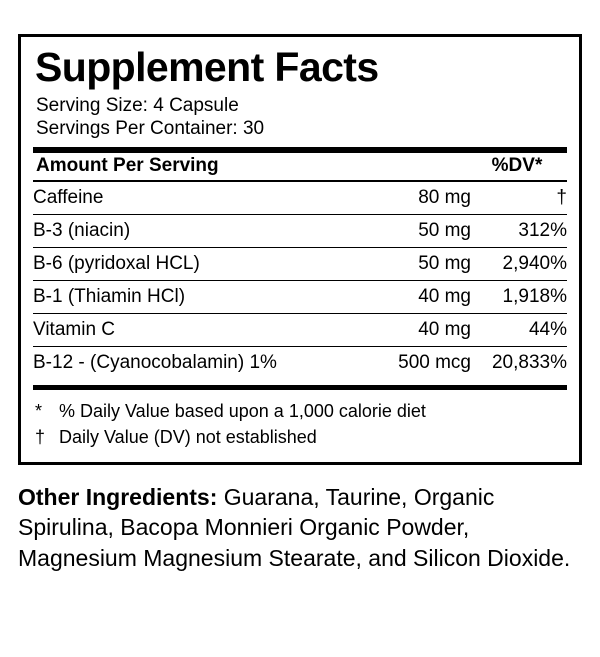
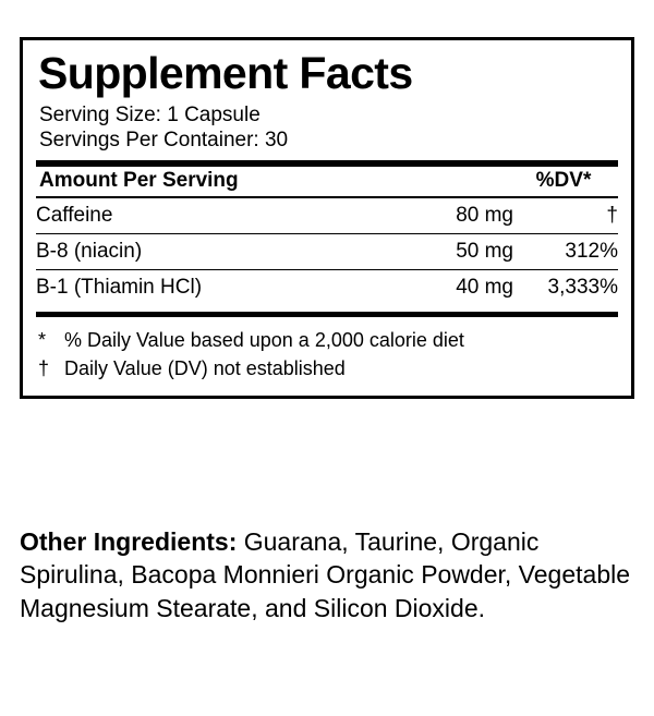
  Supplement Facts
- Serving Size: 4 Capsule
+ Serving Size: 1 Capsule
  Servings Per Container: 30
  Amount Per Serving
  %DV*
  Caffeine	80 mg	†
- B-3 (niacin)	50 mg	312%
+ B-8 (niacin)	50 mg	312%
- B-6 (pyridoxal HCL)	50 mg	2,940%
- B-1 (Thiamin HCl)	40 mg	1,918%
+ B-1 (Thiamin HCl)	40 mg	3,333%
- Vitamin C	40 mg	44%
- B-12 - (Cyanocobalamin) 1%	500 mcg	20,833%
  *
- % Daily Value based upon a 1,000 calorie diet
+ % Daily Value based upon a 2,000 calorie diet
  †
  Daily Value (DV) not established
- Other Ingredients: Guarana, Taurine, Organic Spirulina, Bacopa Monnieri Organic Powder, Magnesium Magnesium Stearate, and Silicon Dioxide.
+ Other Ingredients: Guarana, Taurine, Organic Spirulina, Bacopa Monnieri Organic Powder, Vegetable Magnesium Stearate, and Silicon Dioxide.
